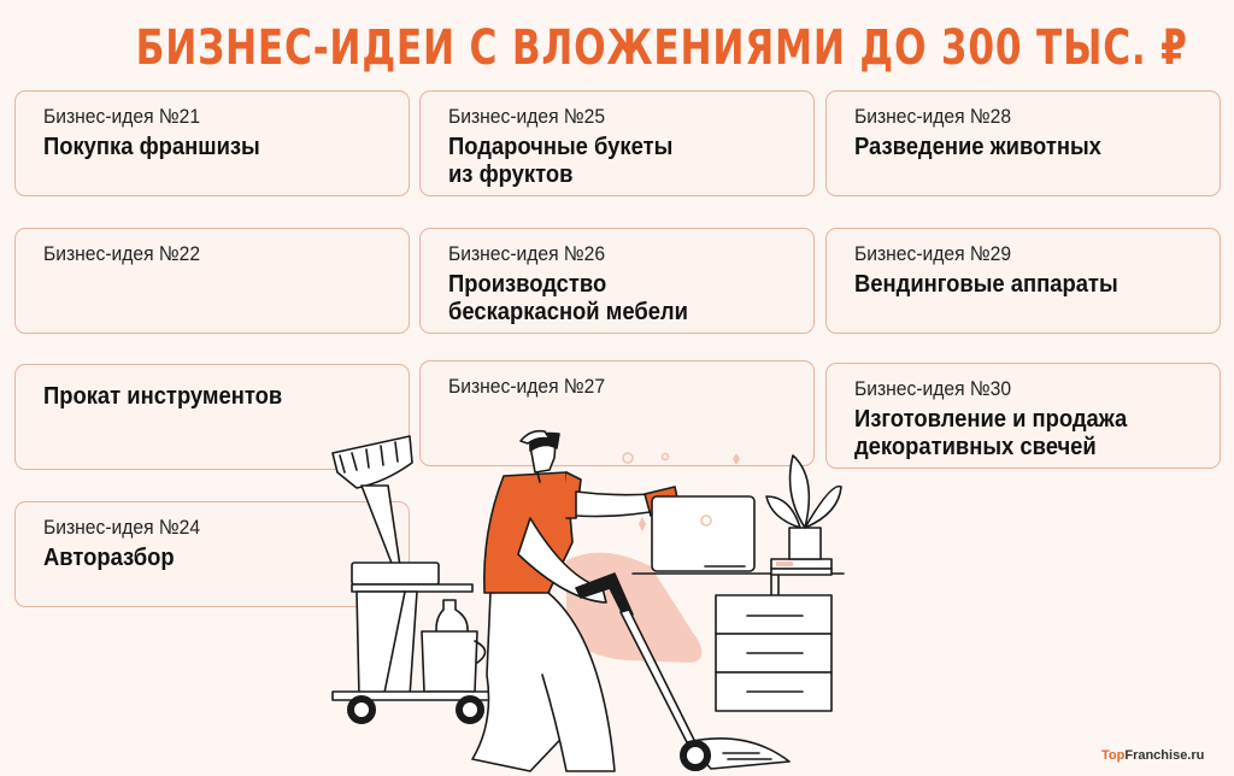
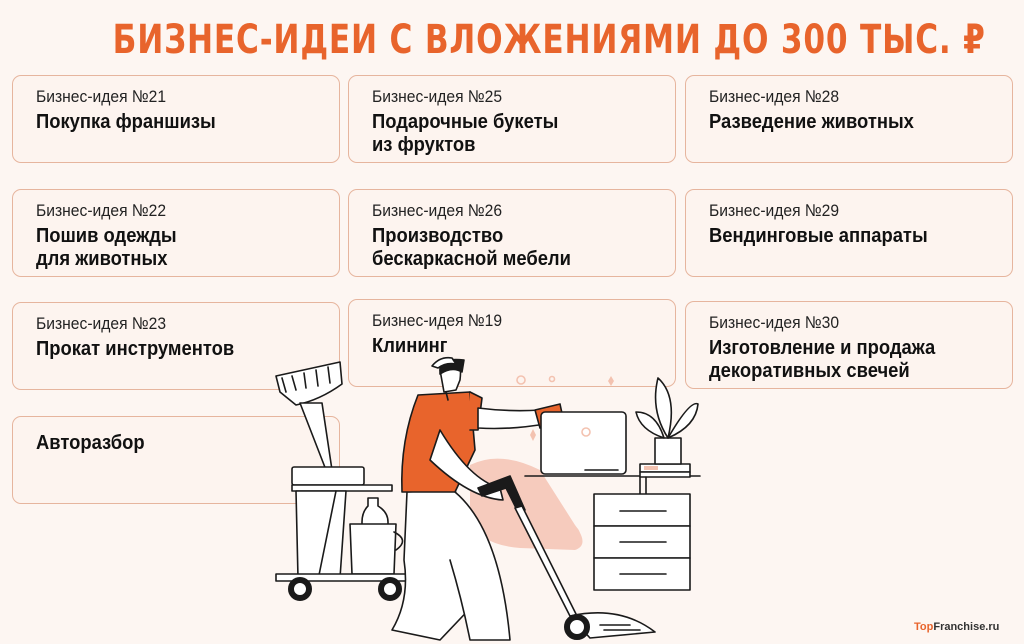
  БИЗНЕС-ИДЕИ С ВЛОЖЕНИЯМИ ДО 300 ТЫ
  Бизнес-идея №21
  Покупка франшизы
  Бизнес-идея №22
+ Пошив одежды
+ для животных
+ Бизнес-идея №23
  Прокат инструментов
- Бизнес-идея №24
  Авторазбор
  Бизнес-идея №25
  Подарочные букеты
  из фруктов
  Бизнес-идея №26
  Производство
  бескаркасной мебели
- Бизнес-идея №27
+ Бизнес-идея №19
+ Клининг
  Бизнес-идея №28
  Разведение животных
  Бизнес-идея №29
  Вендинговые аппараты
  Бизнес-идея №30
  Изготовление и продажа
  декоративных свечей
  TopFranchise.ru
